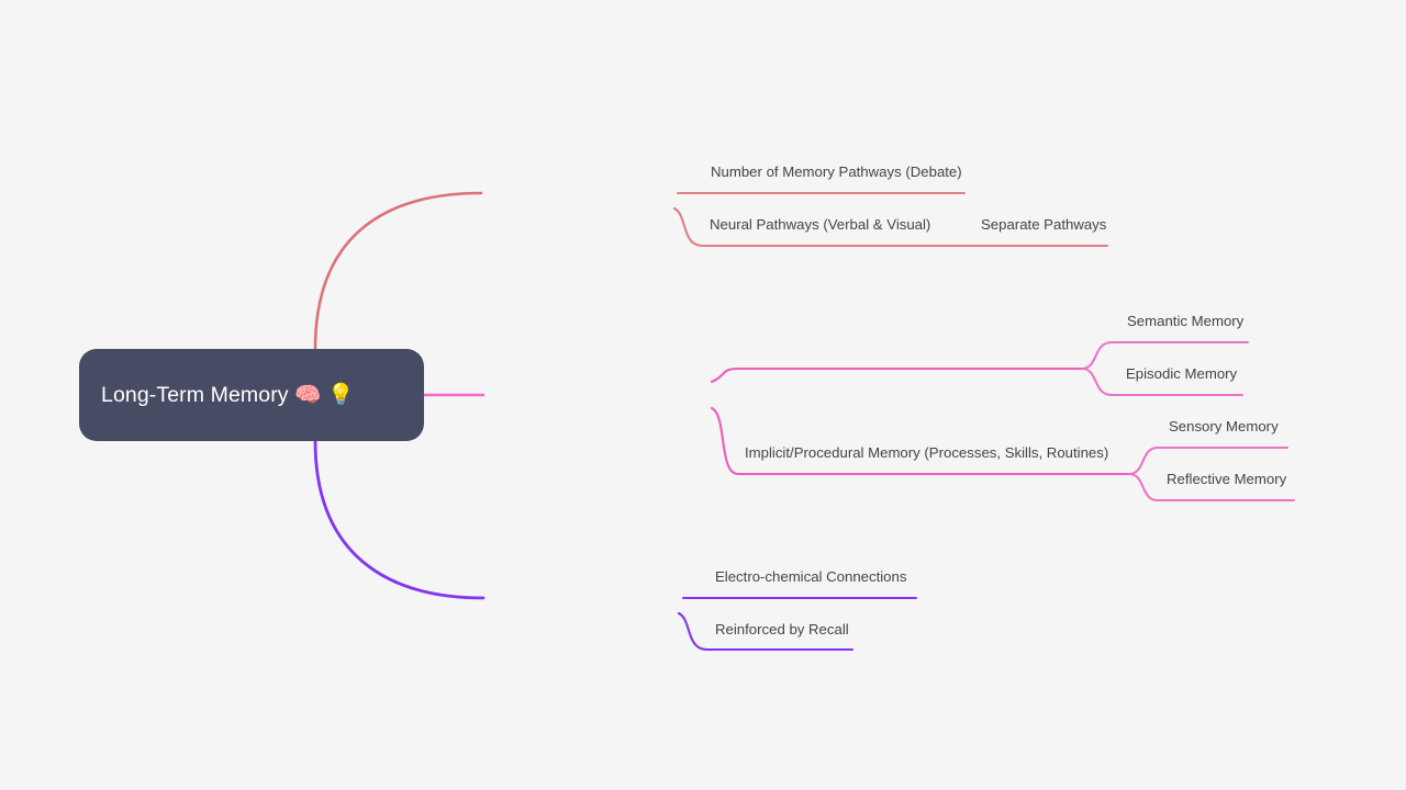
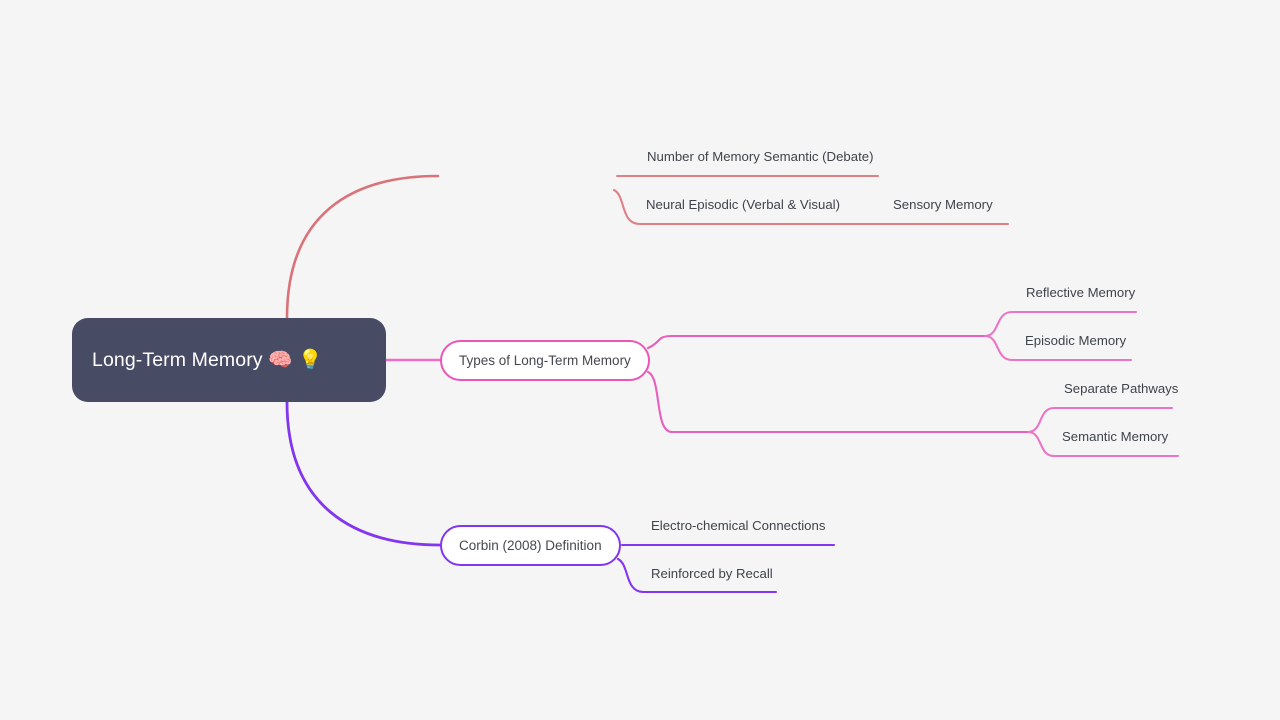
  Long-Term Memory 🧠 💡
+ Types of Long-Term Memory
+ Corbin (2008) Definition
- Number of Memory Pathways (Debate)
+ Number of Memory Semantic (Debate)
- Neural Pathways (Verbal & Visual)
+ Neural Episodic (Verbal & Visual)
- Separate Pathways
+ Sensory Memory
- Semantic Memory
+ Reflective Memory
  Episodic Memory
- Implicit/Procedural Memory (Processes, Skills, Routines)
- Sensory Memory
+ Separate Pathways
- Reflective Memory
+ Semantic Memory
  Electro-chemical Connections
  Reinforced by Recall
